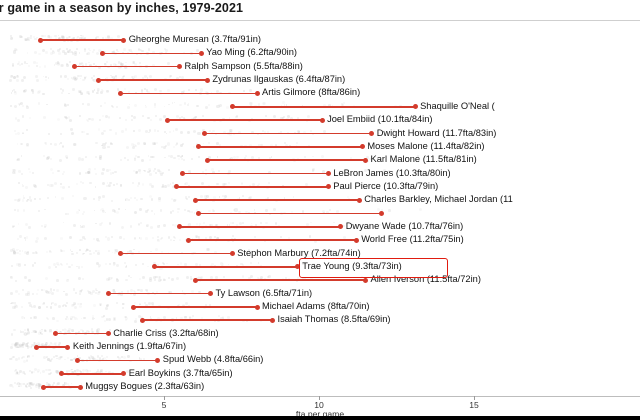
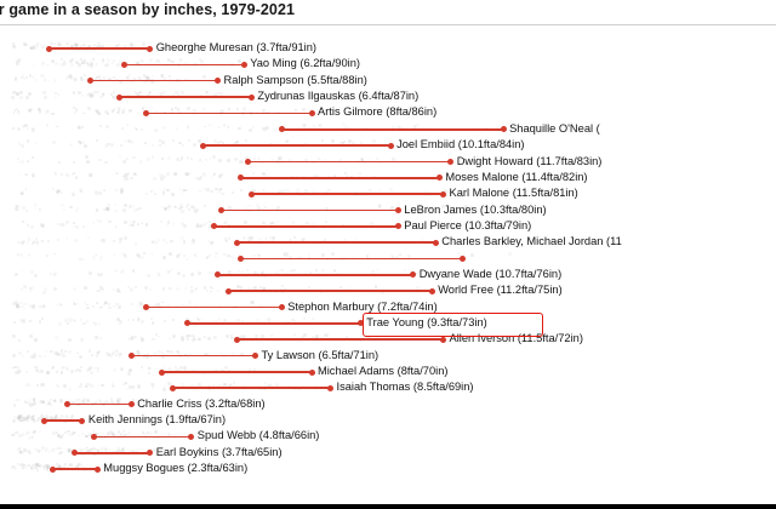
  r game in a season by inches, 1979-2021
  Gheorghe Muresan (3.7fta/91in)
  Yao Ming (6.2fta/90in)
  Ralph Sampson (5.5fta/88in)
  Zydrunas Ilgauskas (6.4fta/87in)
  Artis Gilmore (8fta/86in)
  Shaquille O'Neal (
  Joel Embiid (10.1fta/84in)
  Dwight Howard (11.7fta/83in)
  Moses Malone (11.4fta/82in)
  Karl Malone (11.5fta/81in)
  LeBron James (10.3fta/80in)
  Paul Pierce (10.3fta/79in)
  Charles Barkley, Michael Jordan (11
  Dwyane Wade (10.7fta/76in)
  World Free (11.2fta/75in)
  Stephon Marbury (7.2fta/74in)
  Trae Young (9.3fta/73in)
  Allen Iverson (11.5fta/72in)
  Ty Lawson (6.5fta/71in)
  Michael Adams (8fta/70in)
  Isaiah Thomas (8.5fta/69in)
  Charlie Criss (3.2fta/68in)
  Keith Jennings (1.9fta/67in)
  Spud Webb (4.8fta/66in)
  Earl Boykins (3.7fta/65in)
  Muggsy Bogues (2.3fta/63in)
- 5
- 10
- 15
- fta per game
